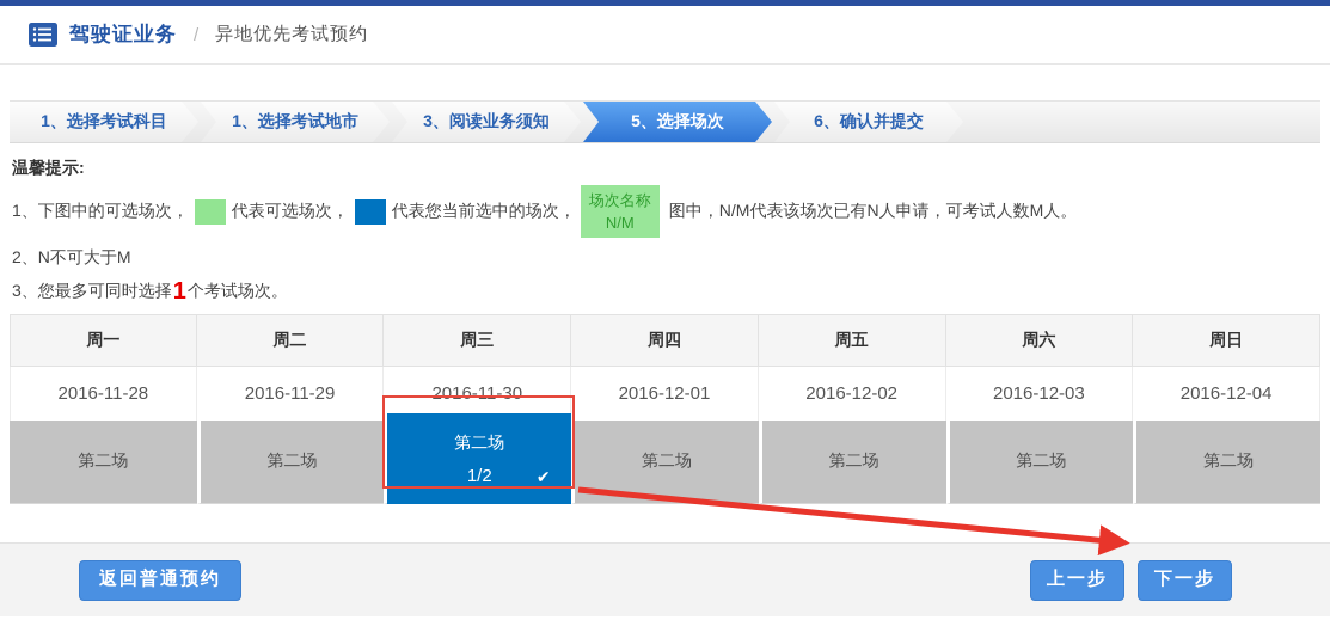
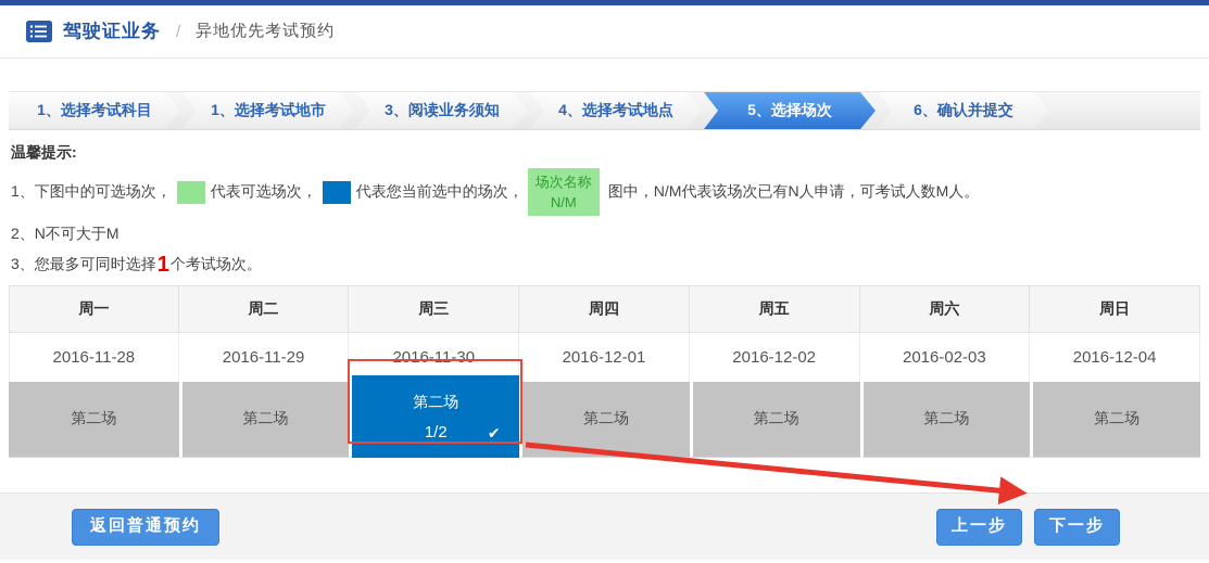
  驾驶证业务
  /
  异地优先考试预约
  1、选择考试科目
  1、选择考试地市
  3、阅读业务须知
+ 4、选择考试地点
  5、选择场次
  6、确认并提交
  温馨提示:
  1、下图中的可选场次，
  代表可选场次，
  代表您当前选中的场次，
  场次名称
  N/M
  图中，N/M代表该场次已有N人申请，可考试人数M人。
  2、N不可大于M
  3、您最多可同时选择
  1
  个考试场次。
  周一	周二	周三	周四	周五	周六	周日
- 2016-11-28	2016-11-29	2016-11-30	2016-12-01	2016-12-02	2016-12-03	2016-12-04
+ 2016-11-28	2016-11-29	2016-11-30	2016-12-01	2016-12-02	2016-02-03	2016-12-04
  第二场	第二场	第二场1/2 ✔	第二场	第二场	第二场	第二场
  返回普通预约
  上一步
  下一步
